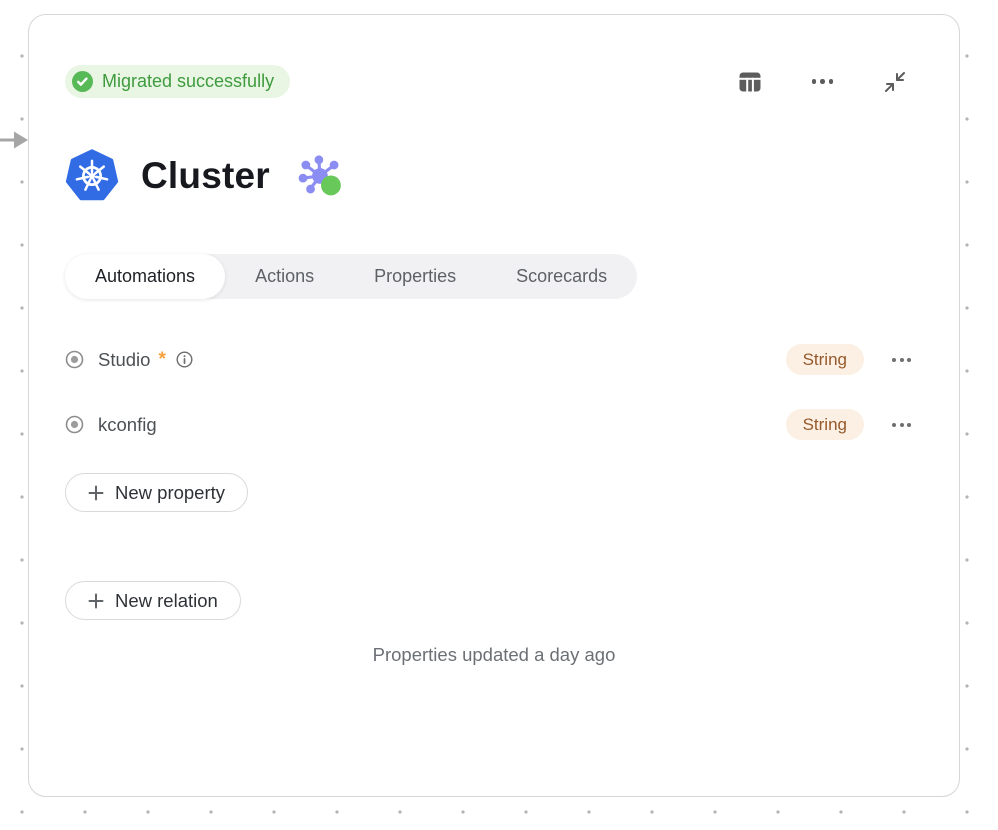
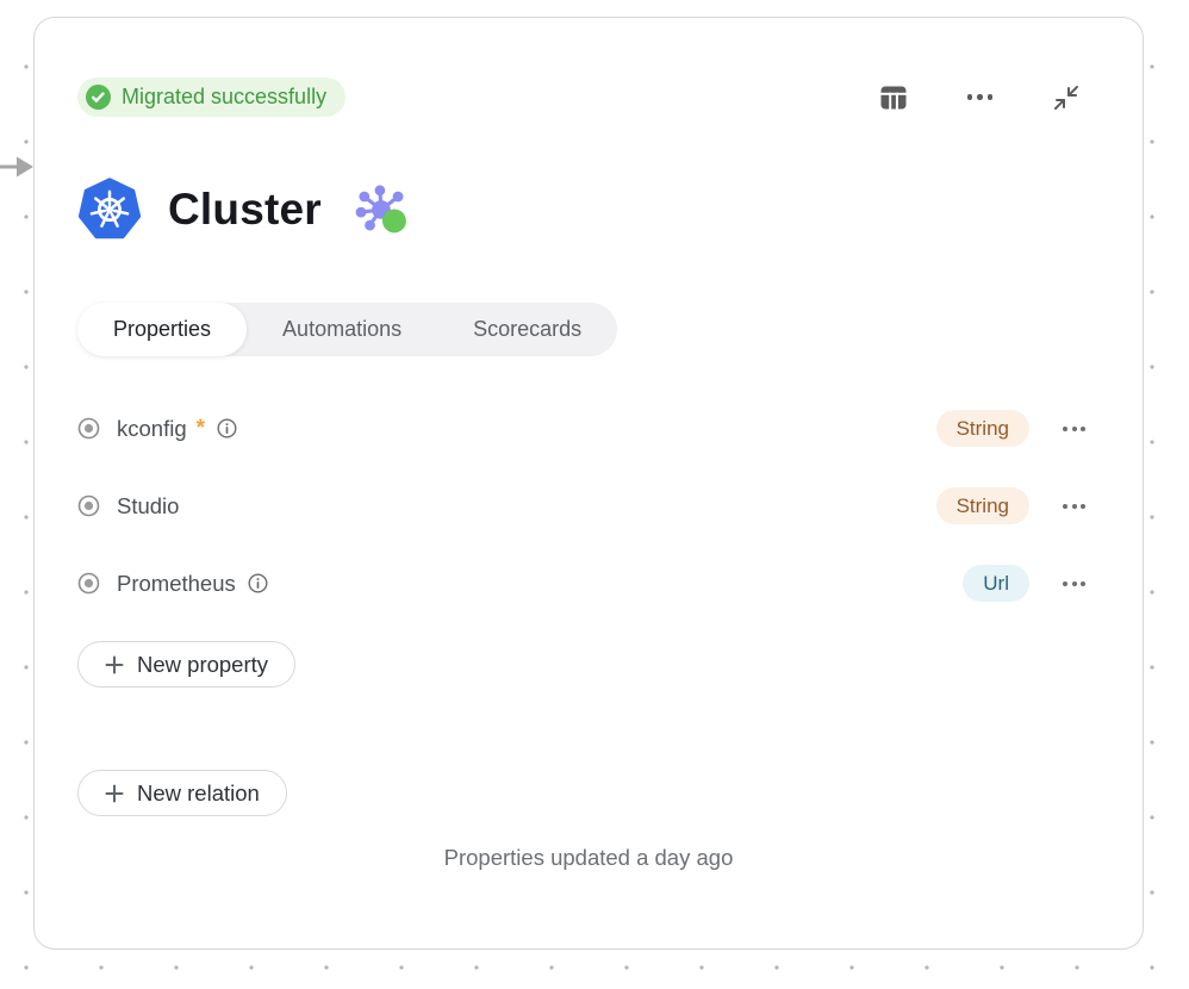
  Migrated successfully
  Cluster
- Automations
+ Properties
- Actions
- Properties
+ Automations
  Scorecards
- Studio
+ kconfig
  *
  String
- kconfig
+ Studio
  String
+ Prometheus
+ Url
  New property
  New relation
  Properties updated a day ago
